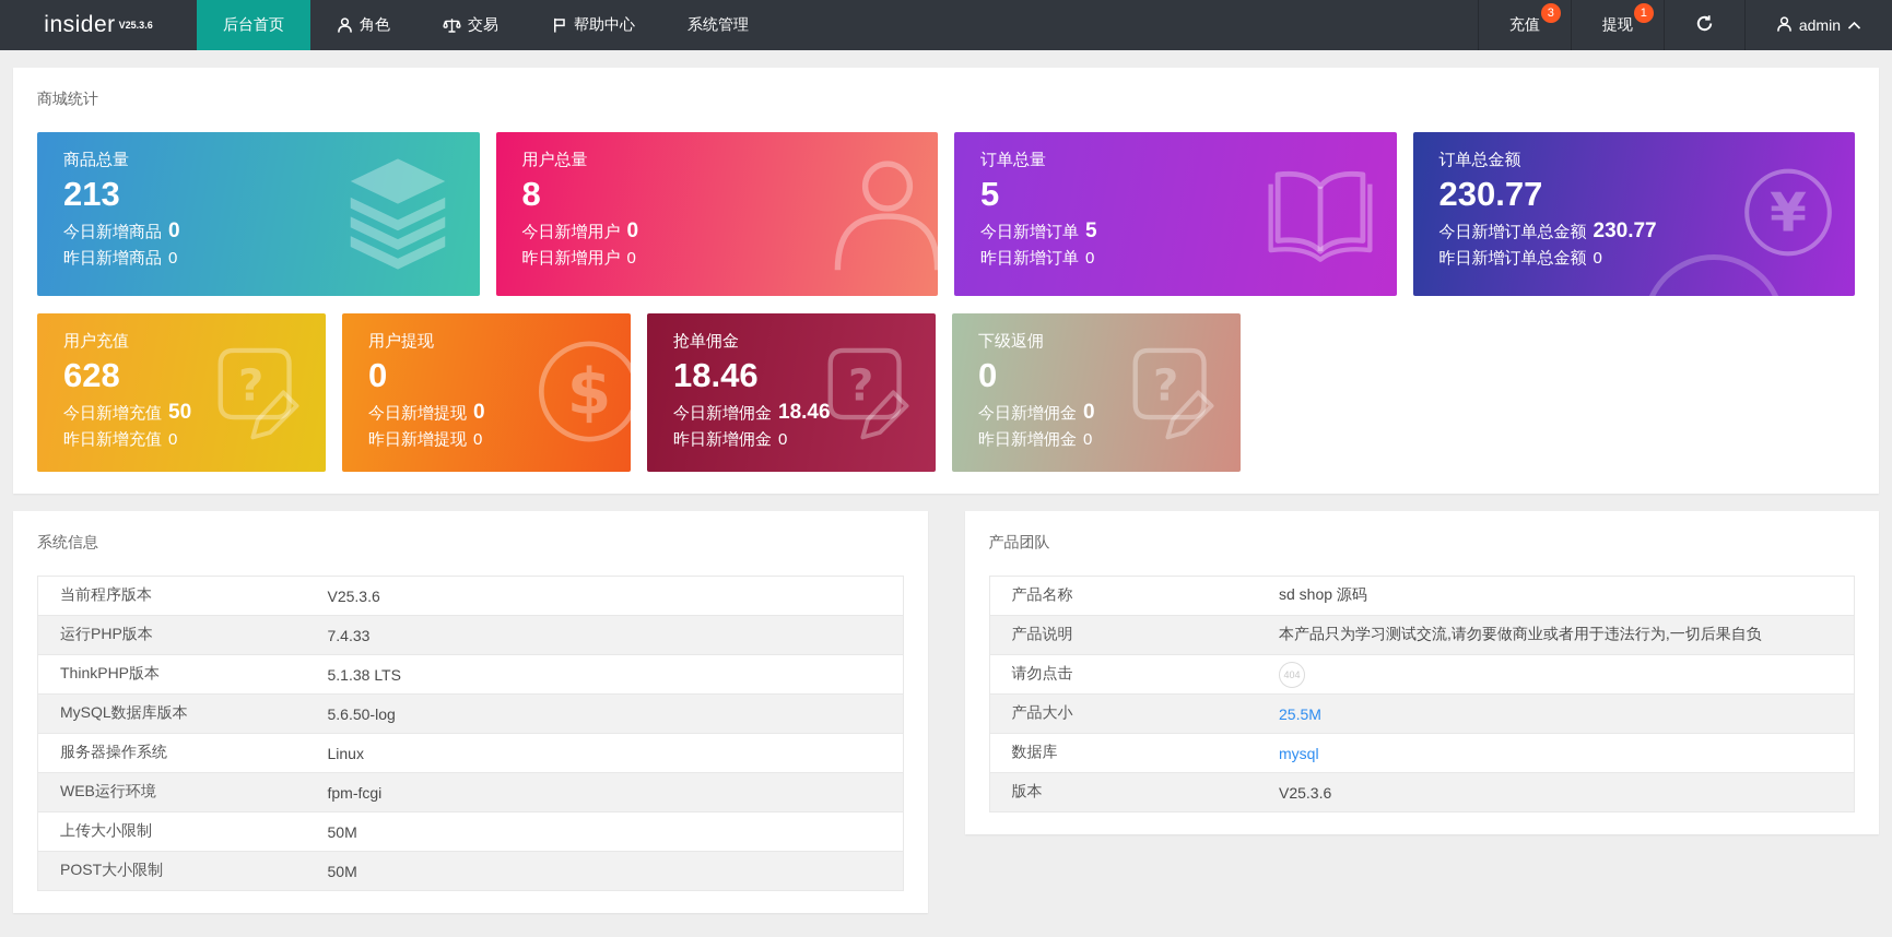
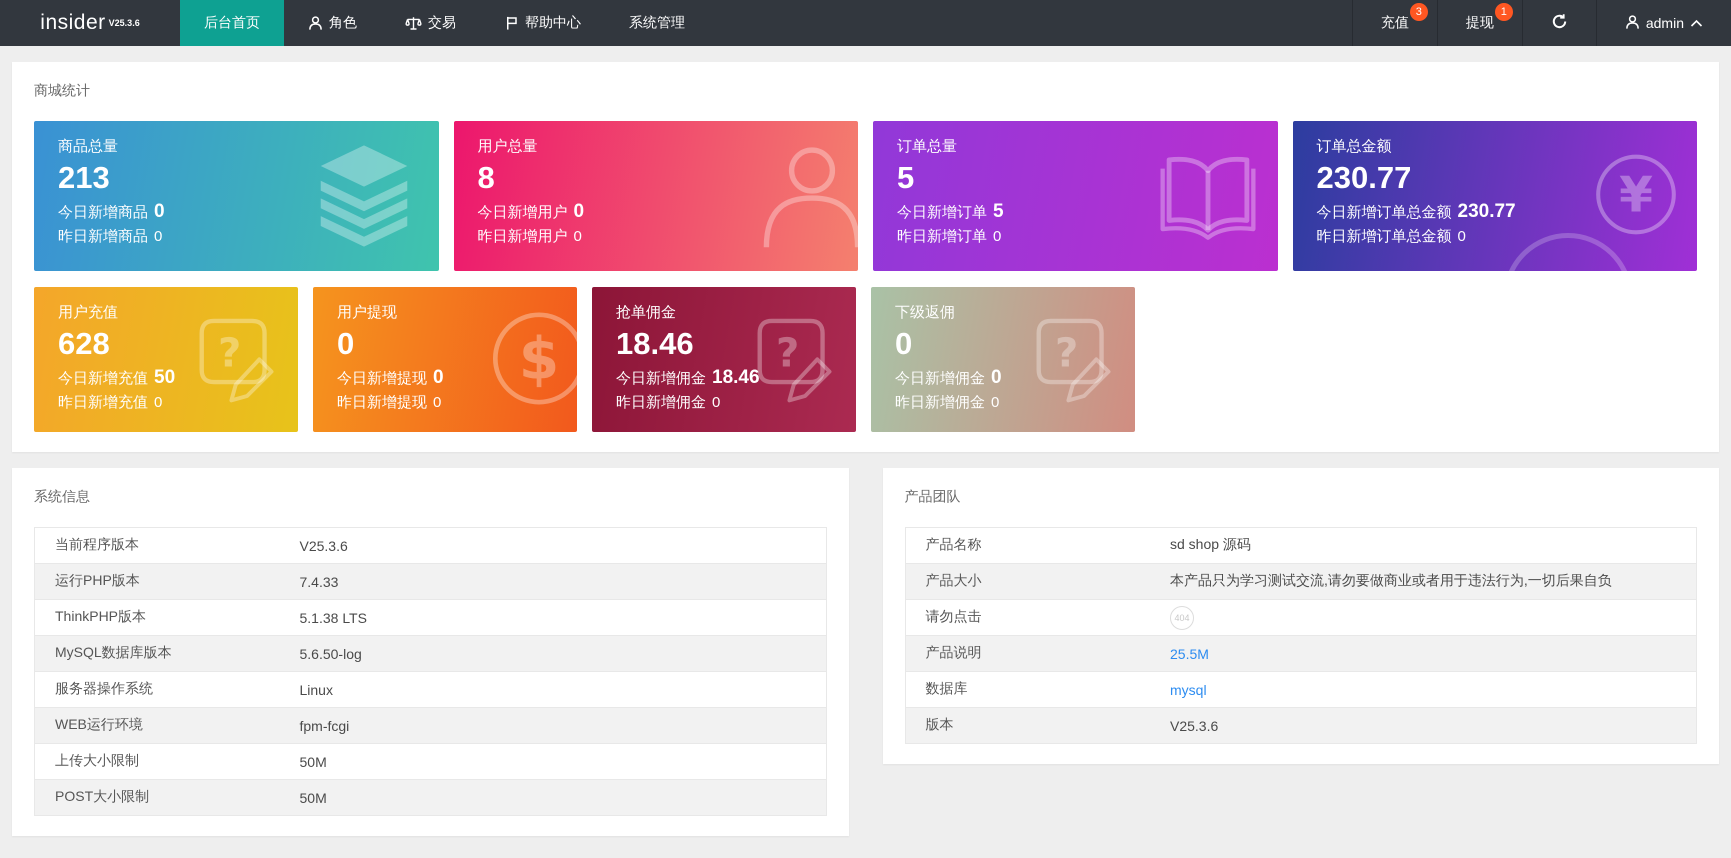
  insider
  V25.3.6
  后台首页
  角色
  交易
  帮助中心
  系统管理
  充值
  3
  提现
  1
  admin
  商城统计
  商品总量
  213
  今日新增商品 0
  昨日新增商品 0
  用户总量
  8
  今日新增用户 0
  昨日新增用户 0
  订单总量
  5
  今日新增订单 5
  昨日新增订单 0
  订单总金额
  230.77
  今日新增订单总金额 230.77
  昨日新增订单总金额 0
  ¥
  用户充值
  628
  今日新增充值 50
  昨日新增充值 0
  ?
  用户提现
  0
  今日新增提现 0
  昨日新增提现 0
  $
  抢单佣金
  18.46
  今日新增佣金 18.46
  昨日新增佣金 0
  ?
  下级返佣
  0
  今日新增佣金 0
  昨日新增佣金 0
  ?
  系统信息
  当前程序版本	V25.3.6
  运行PHP版本	7.4.33
  ThinkPHP版本	5.1.38 LTS
  MySQL数据库版本	5.6.50-log
  服务器操作系统	Linux
  WEB运行环境	fpm-fcgi
  上传大小限制	50M
  POST大小限制	50M
  产品团队
  产品名称	sd shop 源码
- 产品说明	本产品只为学习测试交流,请勿要做商业或者用于违法行为,一切后果自负
+ 产品大小	本产品只为学习测试交流,请勿要做商业或者用于违法行为,一切后果自负
  请勿点击	404
- 产品大小	25.5M
+ 产品说明	25.5M
  数据库	mysql
  版本	V25.3.6
